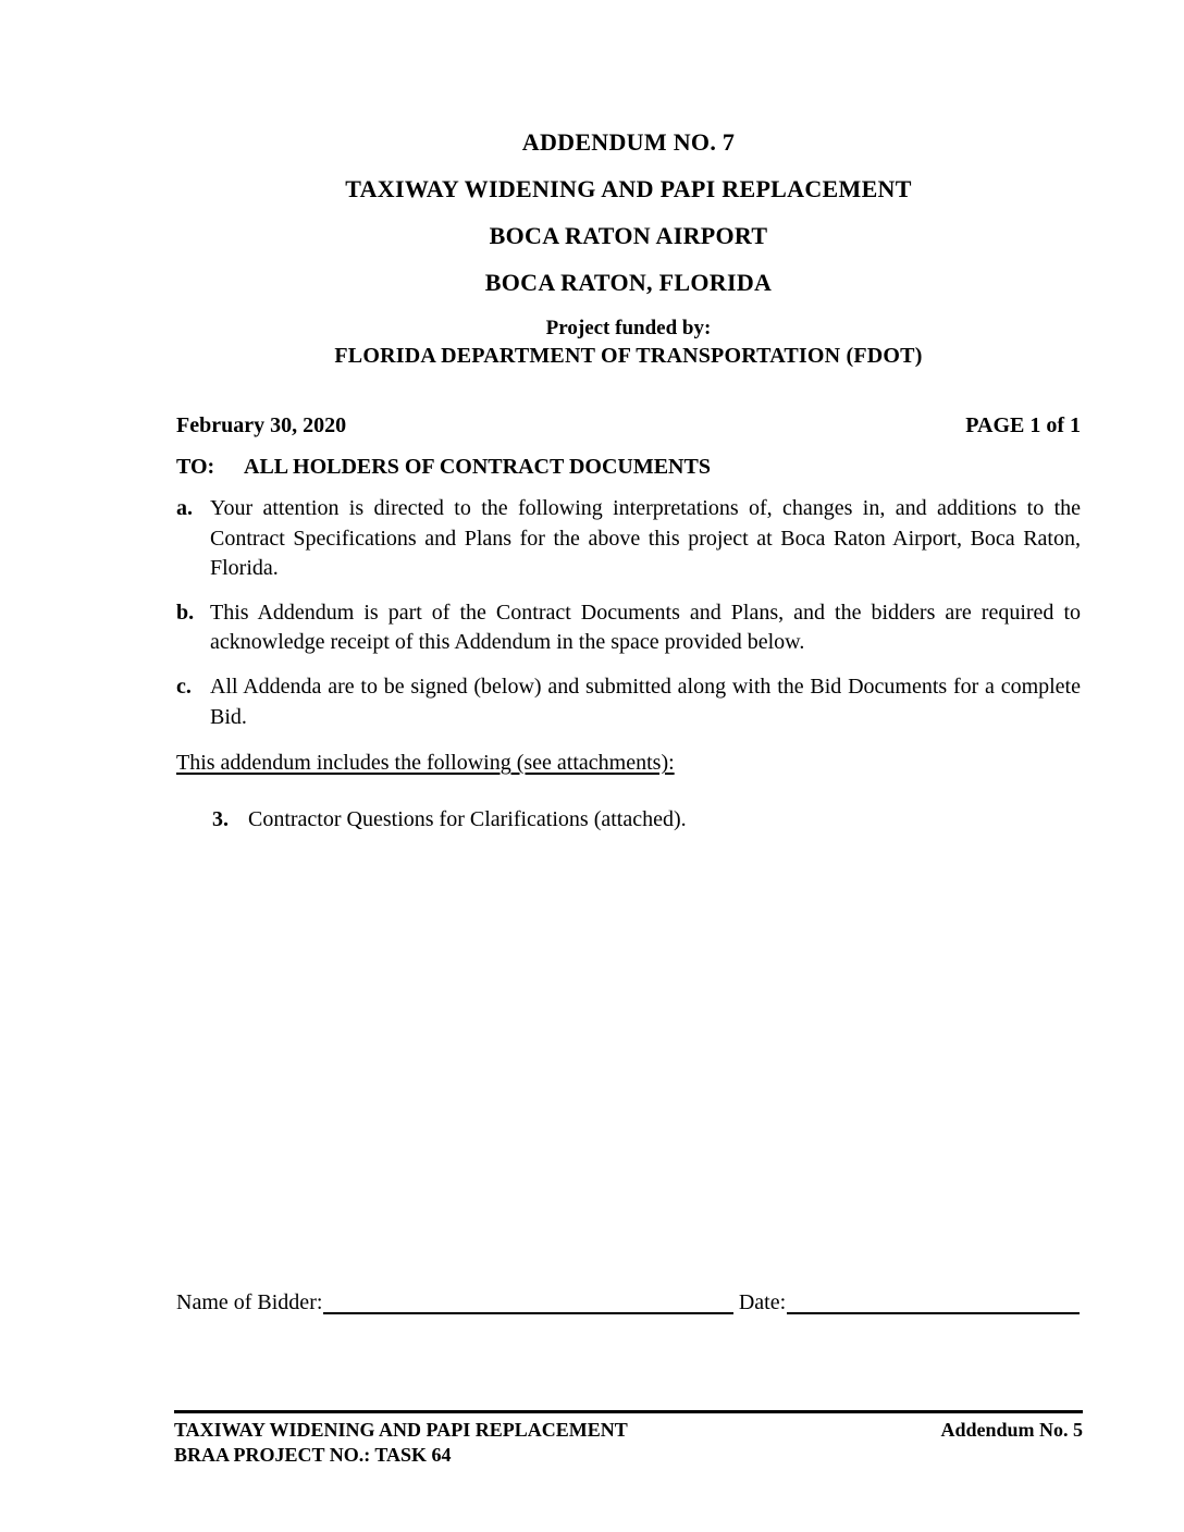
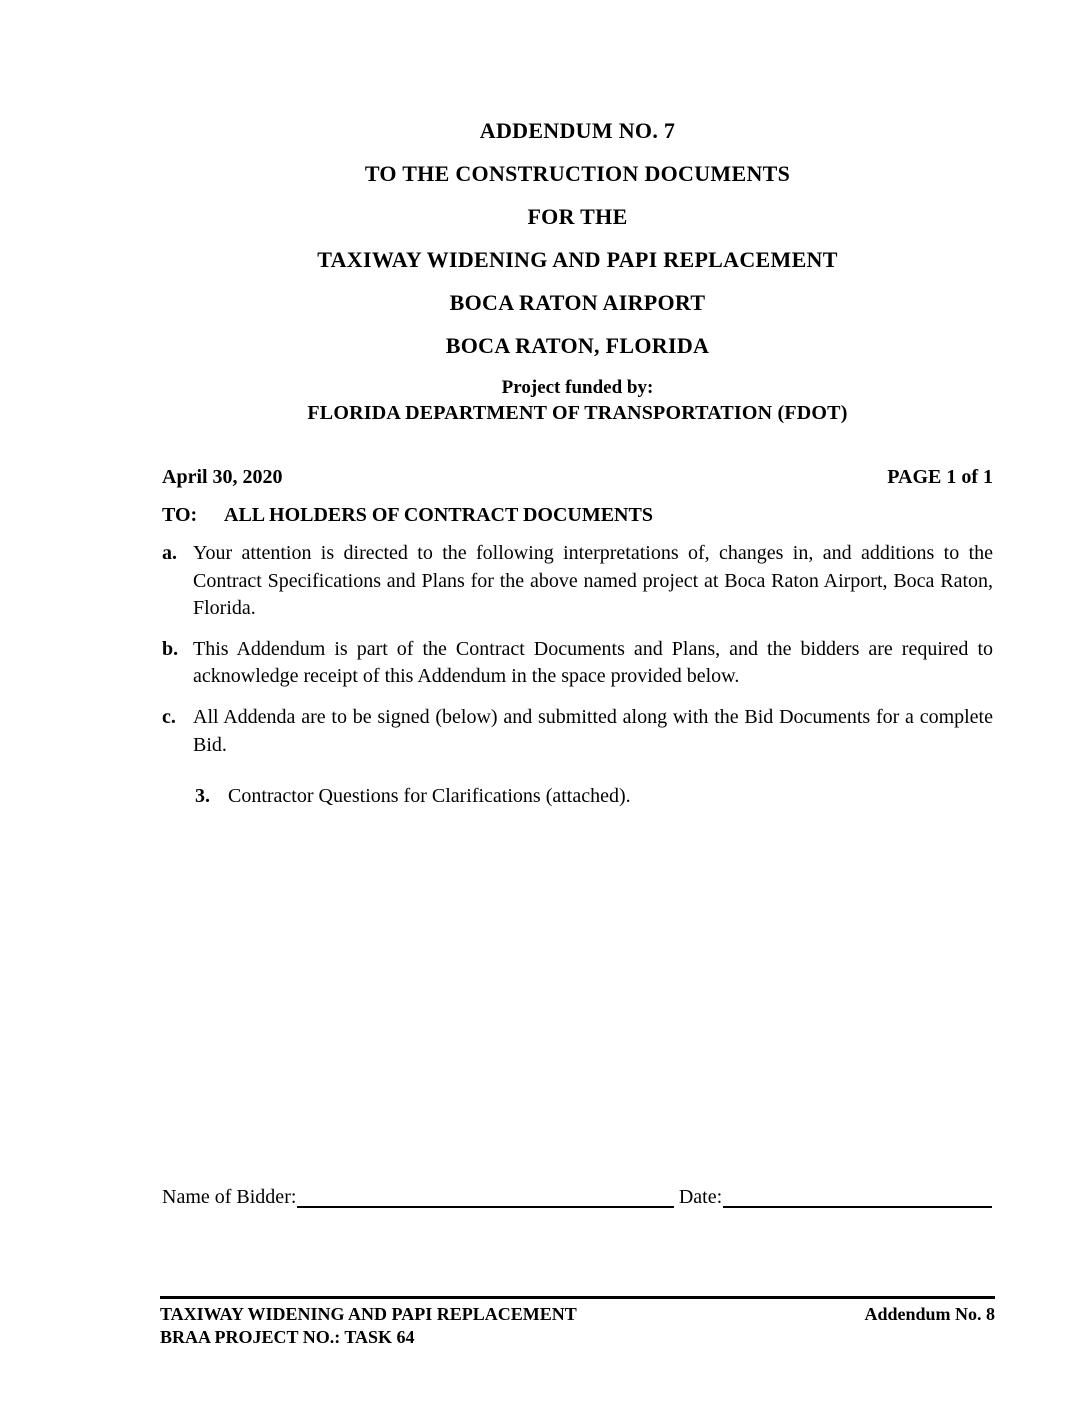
  ADDENDUM NO. 7
+ TO THE CONSTRUCTION DOCUMENTS
+ FOR THE
  TAXIWAY WIDENING AND PAPI REPLACEMENT
  BOCA RATON AIRPORT
  BOCA RATON, FLORIDA
  Project funded by:
  FLORIDA DEPARTMENT OF TRANSPORTATION (FDOT)
- February 30, 2020
+ April 30, 2020
  PAGE 1 of 1
  TO:
  ALL HOLDERS OF CONTRACT DOCUMENTS
  a.
- Your attention is directed to the following interpretations of, changes in, and additions to the Contract Specifications and Plans for the above this project at Boca Raton Airport, Boca Raton, Florida.
+ Your attention is directed to the following interpretations of, changes in, and additions to the Contract Specifications and Plans for the above named project at Boca Raton Airport, Boca Raton, Florida.
  b.
  This Addendum is part of the Contract Documents and Plans, and the bidders are required to acknowledge receipt of this Addendum in the space provided below.
  c.
  All Addenda are to be signed (below) and submitted along with the Bid Documents for a complete Bid.
- This addendum includes the following (see attachments):
  3.
  Contractor Questions for Clarifications (attached).
  Name of Bidder:
  Date:
  TAXIWAY WIDENING AND PAPI REPLACEMENT
  BRAA PROJECT NO.: TASK 64
- Addendum No. 5
+ Addendum No. 8
